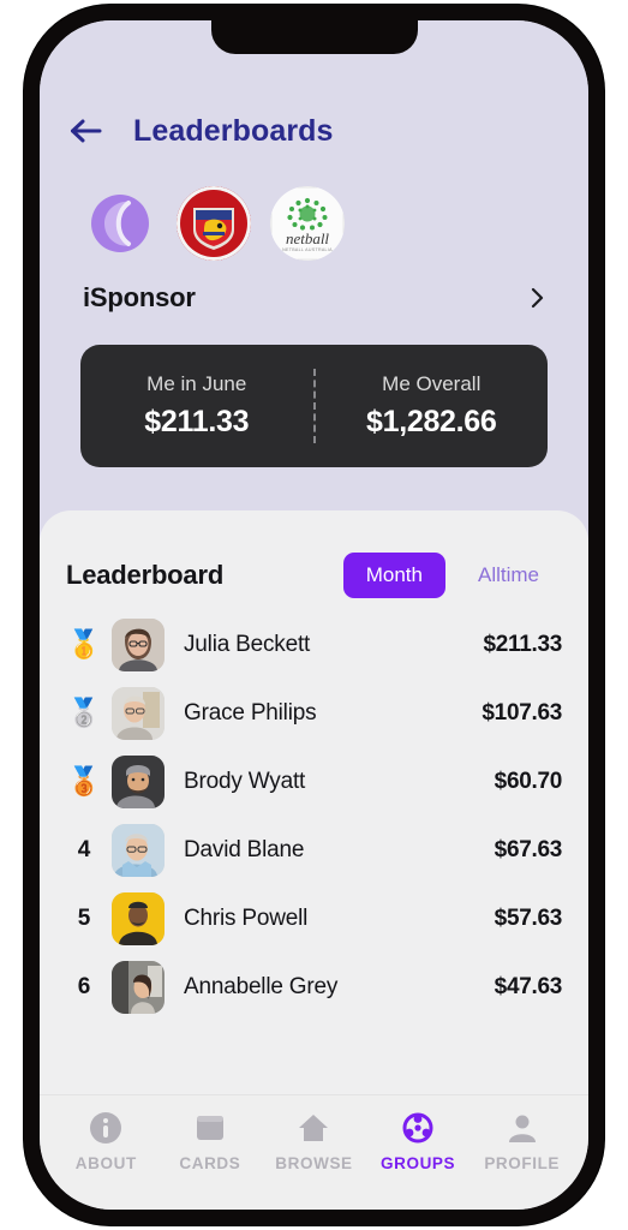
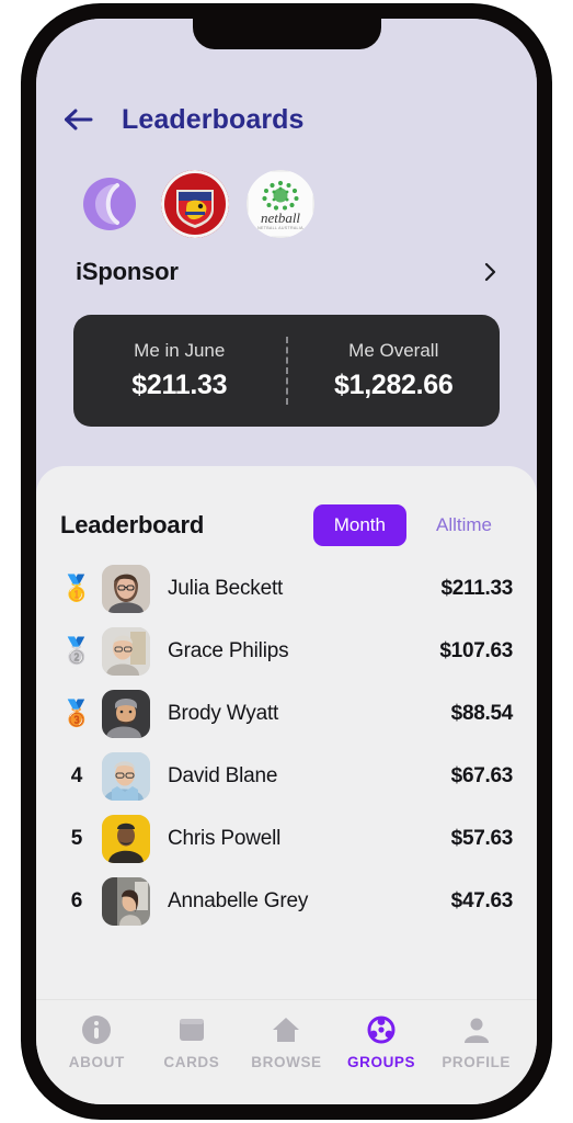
  Leaderboards
  netball
  iSponsor
  Me in June
  $211.33
  Me Overall
  $1,282.66
  Leaderboard
  Month
  Alltime
  🥇
  Julia Beckett
  $211.33
  🥈
  Grace Philips
  $107.63
  🥉
  Brody Wyatt
- $60.70
+ $88.54
  4
  David Blane
  $67.63
  5
  Chris Powell
  $57.63
  6
  Annabelle Grey
  $47.63
  ABOUT
  CARDS
  BROWSE
  GROUPS
  PROFILE
